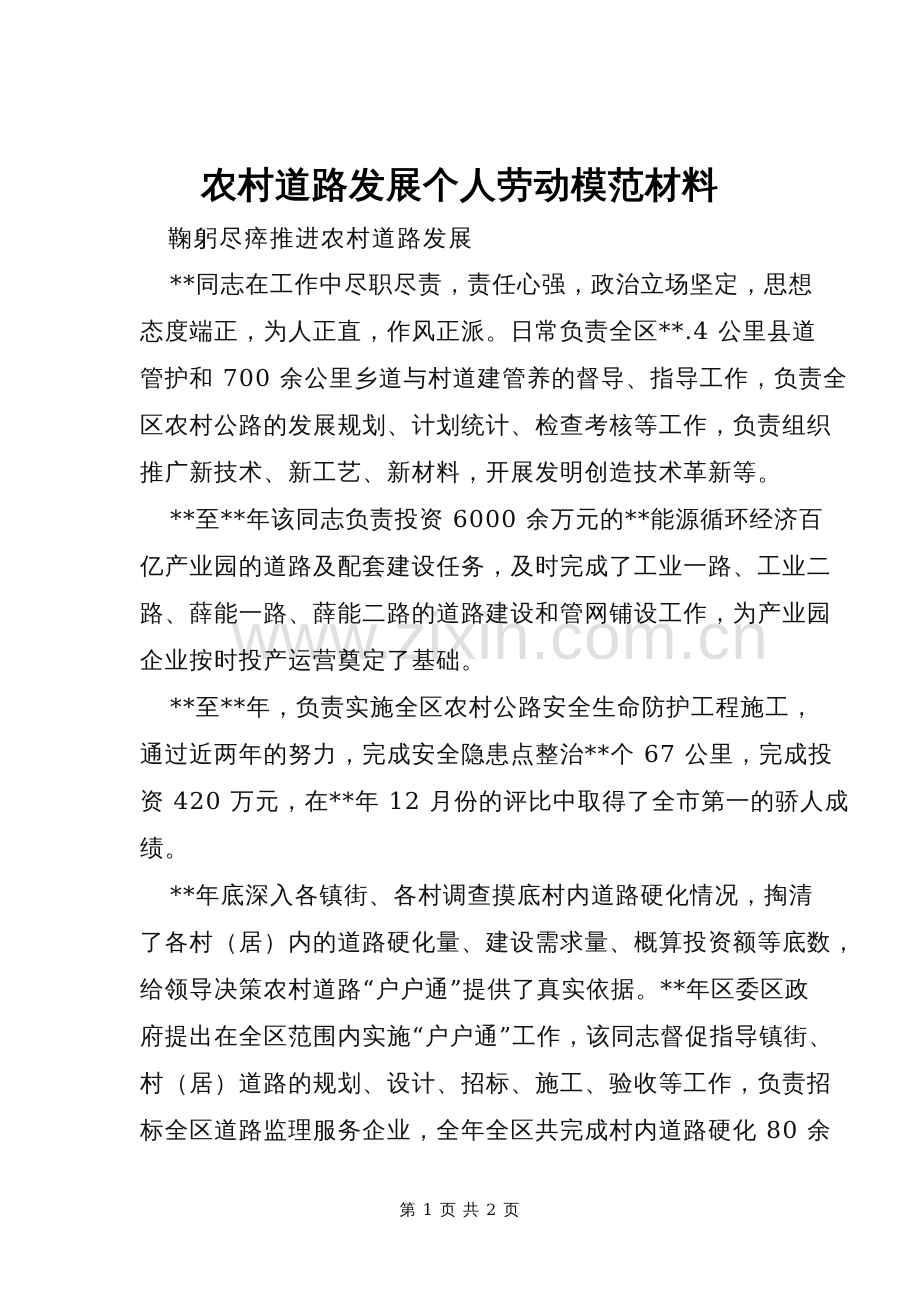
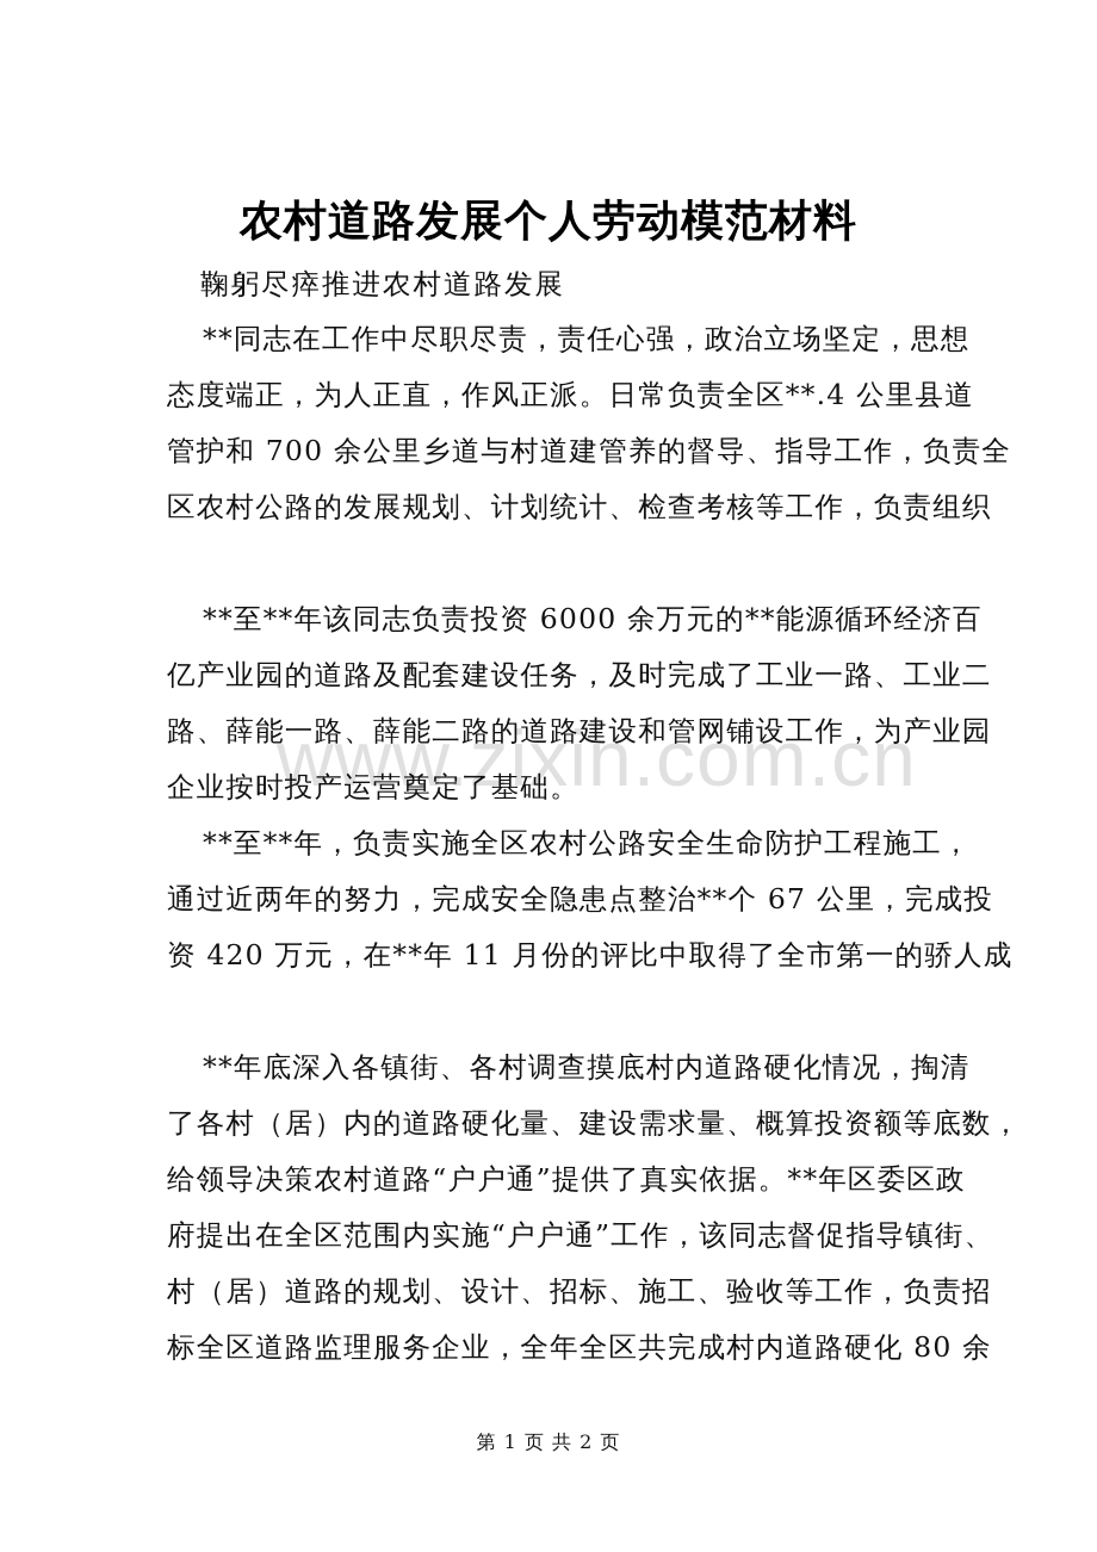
  农村道路发展个人劳动模范材料
  鞠躬尽瘁推进农村道路发展
  **同志在工作中尽职尽责，责任心强，政治立场坚定，思想
  态度端正，为人正直，作风正派。日常负责全区**.4 公里县道
  管护和 700 余公里乡道与村道建管养的督导、指导工作，负责全
  区农村公路的发展规划、计划统计、检查考核等工作，负责组织
- 推广新技术、新工艺、新材料，开展发明创造技术革新等。
  **至**年该同志负责投资 6000 余万元的**能源循环经济百
  亿产业园的道路及配套建设任务，及时完成了工业一路、工业二
  路、薛能一路、薛能二路的道路建设和管网铺设工作，为产业园
  企业按时投产运营奠定了基础。
  **至**年，负责实施全区农村公路安全生命防护工程施工，
  通过近两年的努力，完成安全隐患点整治**个 67 公里，完成投
- 资 420 万元，在**年 12 月份的评比中取得了全市第一的骄人成
+ 资 420 万元，在**年 11 月份的评比中取得了全市第一的骄人成
- 绩。
  **年底深入各镇街、各村调查摸底村内道路硬化情况，掏清
  了各村（居）内的道路硬化量、建设需求量、概算投资额等底数，
  给领导决策农村道路“户户通”提供了真实依据。**年区委区政
  府提出在全区范围内实施“户户通”工作，该同志督促指导镇街、
  村（居）道路的规划、设计、招标、施工、验收等工作，负责招
  标全区道路监理服务企业，全年全区共完成村内道路硬化 80 余
  www.zixin.com.cn
  第 1 页 共 2 页
